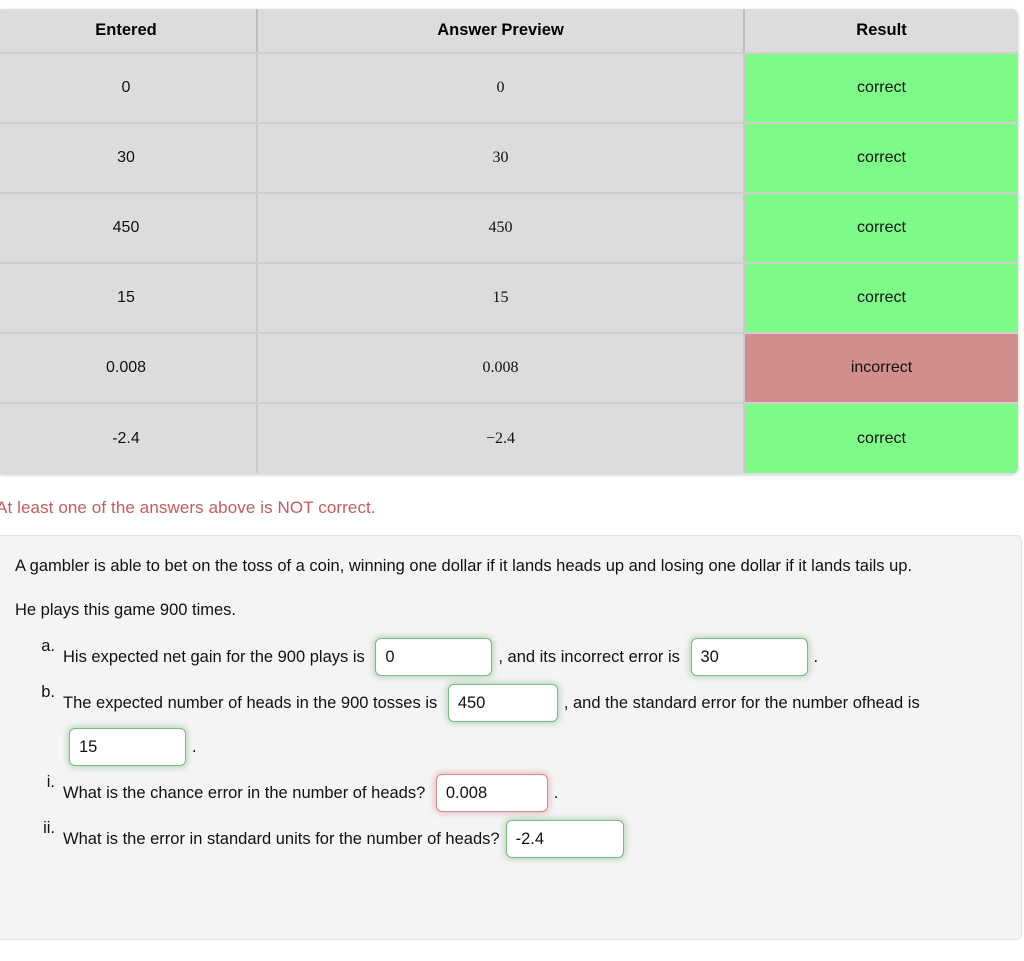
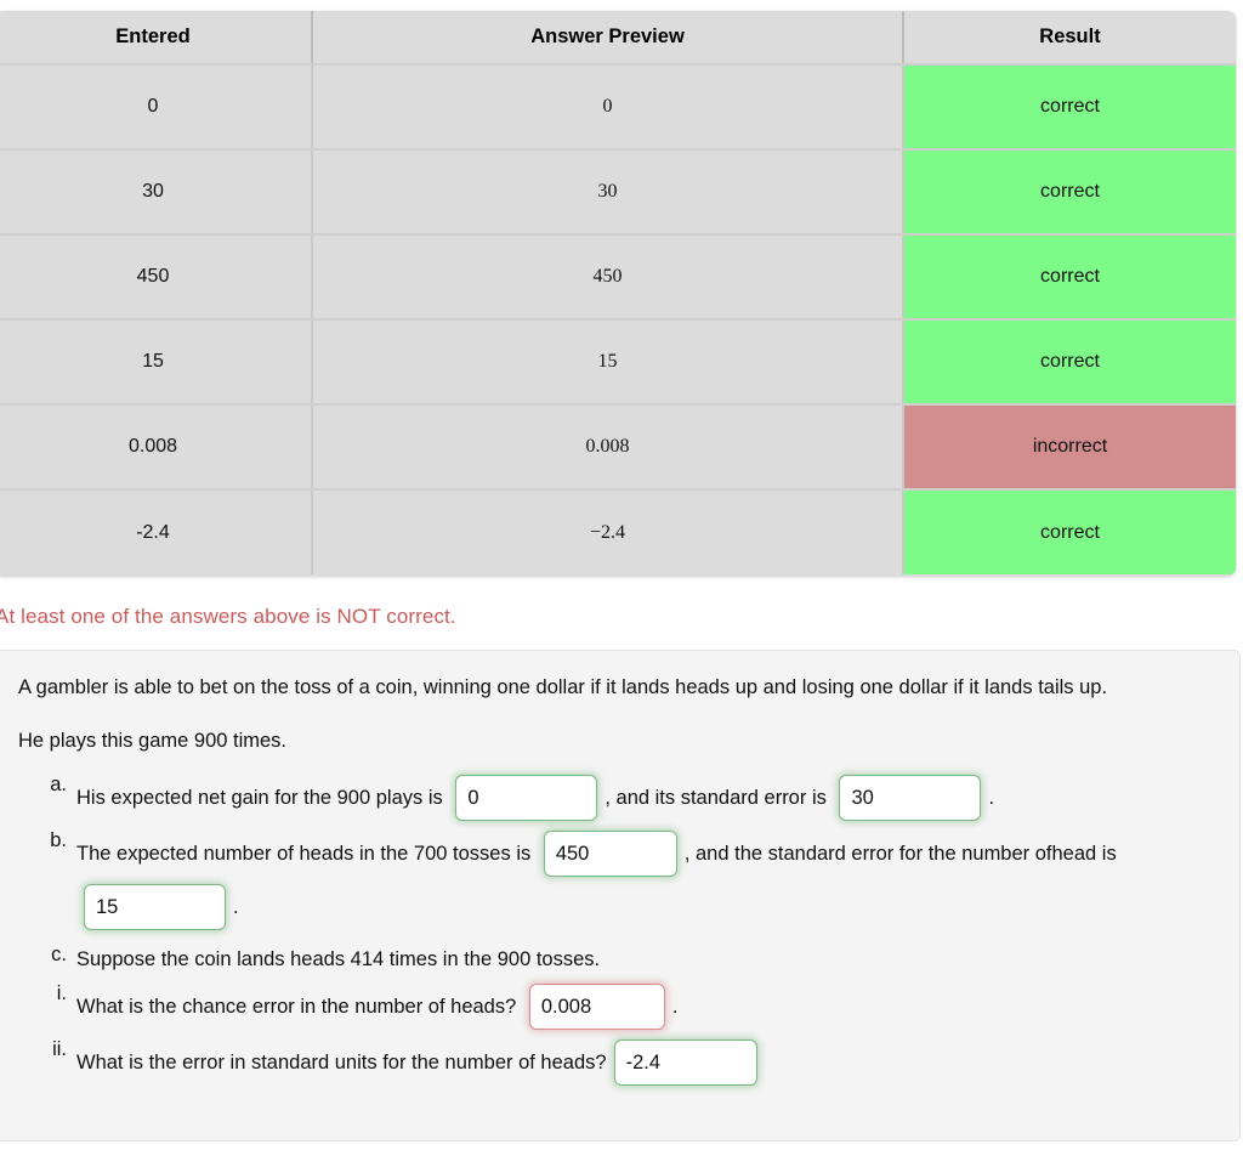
  Entered	Answer Preview	Result
  0	0	correct
  30	30	correct
  450	450	correct
  15	15	correct
  0.008	0.008	incorrect
  -2.4	−2.4	correct
  At least one of the answers above is NOT correct.
  A gambler is able to bet on the toss of a coin, winning one dollar if it lands heads up and losing one dollar if it lands tails up.
  He plays this game 900 times.
  a.
  His expected net gain for the 900 plays is
  0
- , and its incorrect error is
+ , and its standard error is
  30
  .
  b.
- The expected number of heads in the 900 tosses is
+ The expected number of heads in the 700 tosses is
  450
  , and the standard error for the number of
  head is
  15
  .
+ c.
+ Suppose the coin lands heads 414 times in the 900 tosses.
  i.
  What is the chance error in the number of heads?
  0.008
  .
  ii.
  What is the error in standard units for the number of heads?
  -2.4
